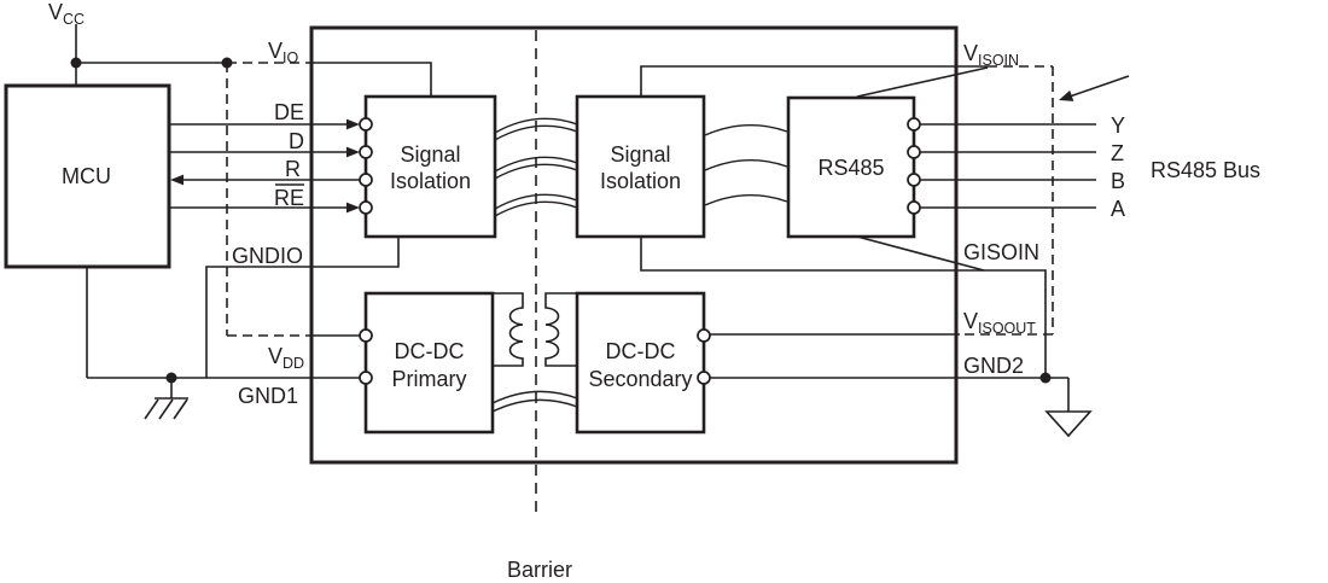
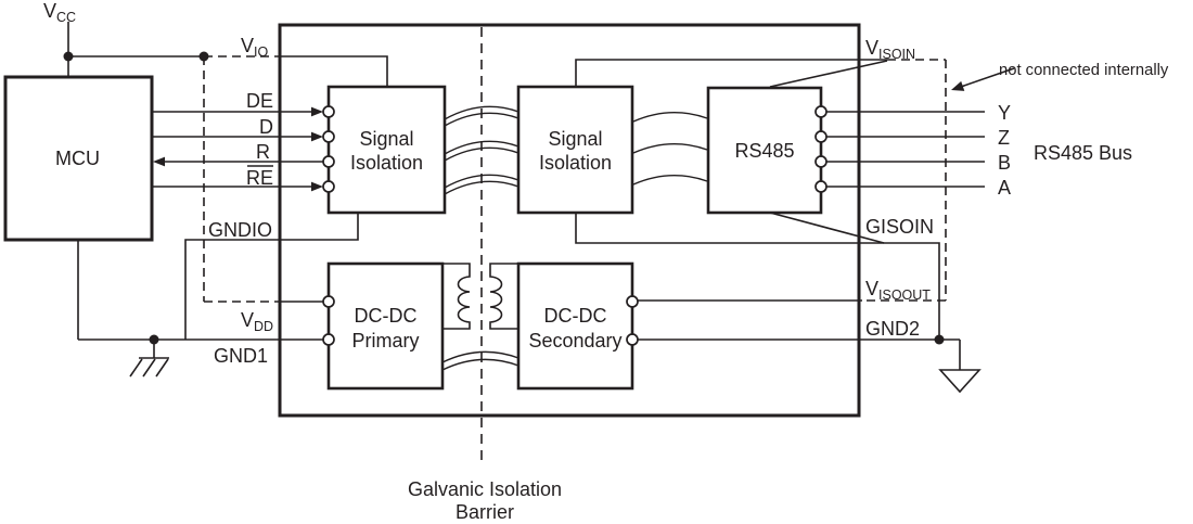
  VCC
  VIO
  VDD
  VISOIN
  VISOOUT
  DE
  D
  R
  RE
  GNDIO
  GND1
  GISOIN
  GND2
  Y
  Z
  B
  A
  RS485 Bus
  MCU
  Signal
  Isolation
  Signal
  Isolation
  RS485
  DC-DC
  Primary
  DC-DC
  Secondary
+ not connected internally
+ Galvanic Isolation
  Barrier
